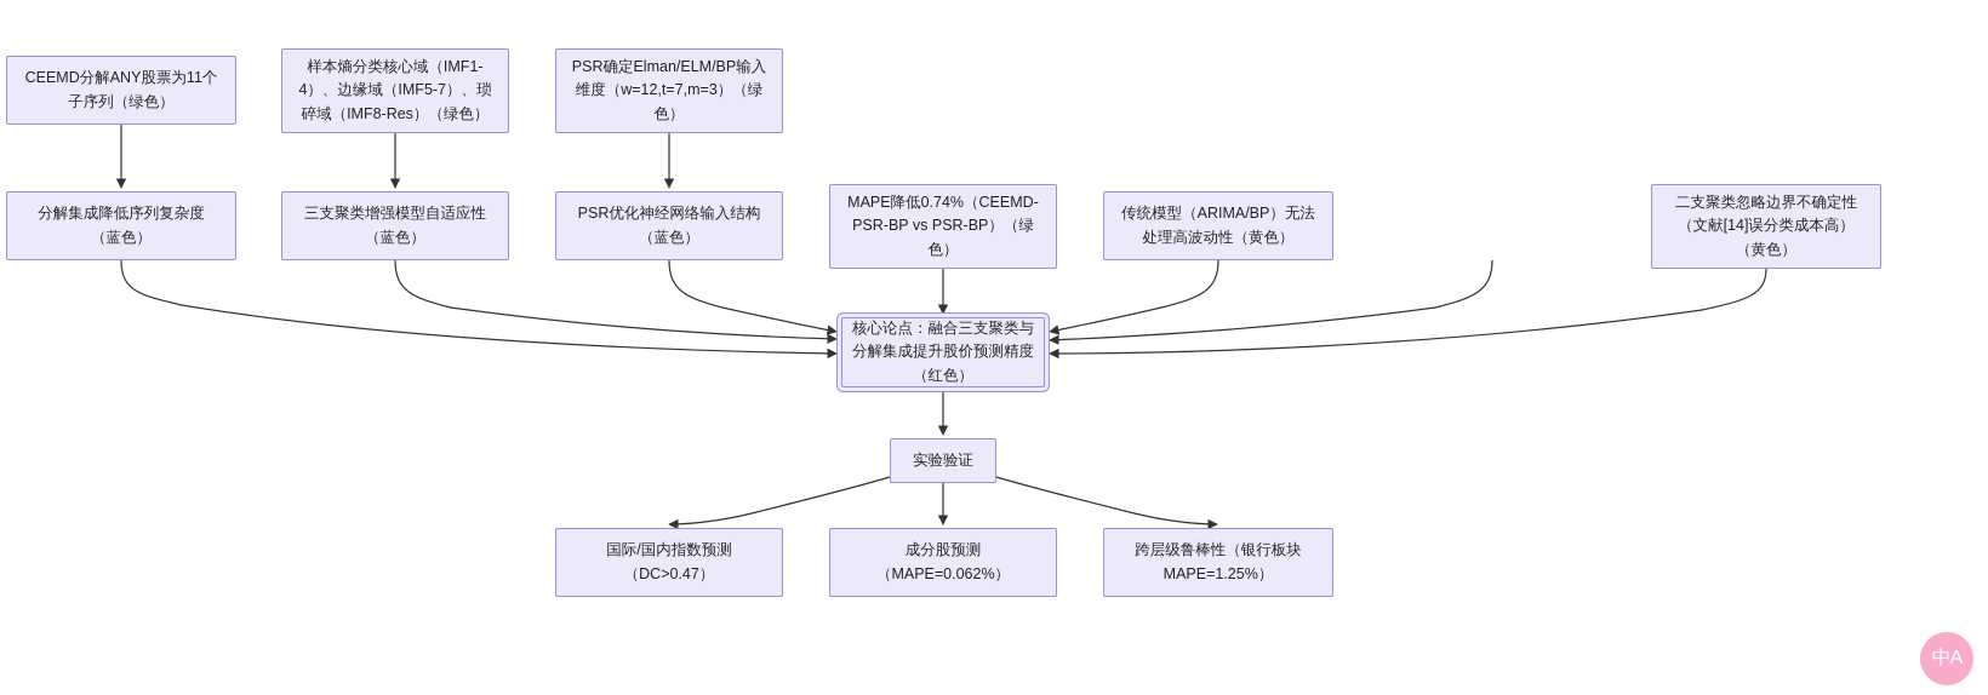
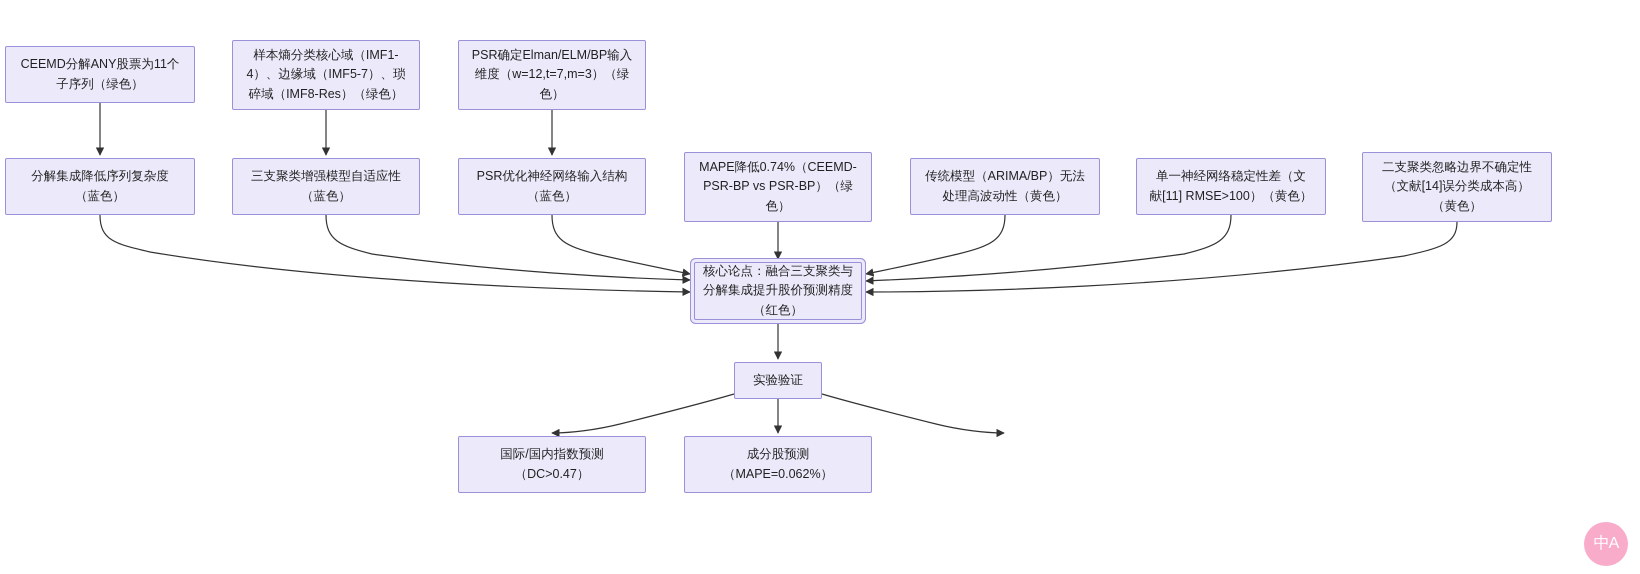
  CEEMD分解ANY股票为11个
  子序列（绿色）
  样本熵分类核心域（IMF1-
  4）、边缘域（IMF5-7）、琐
  碎域（IMF8-Res）（绿色）
  PSR确定Elman/ELM/BP输入
  维度（w=12,t=7,m=3）（绿
  色）
  分解集成降低序列复杂度
  （蓝色）
  三支聚类增强模型自适应性
  （蓝色）
  PSR优化神经网络输入结构
  （蓝色）
  MAPE降低0.74%（CEEMD-
  PSR-BP vs PSR-BP）（绿
  色）
  传统模型（ARIMA/BP）无法
  处理高波动性（黄色）
+ 单一神经网络稳定性差（文
+ 献[11] RMSE>100）（黄色）
  二支聚类忽略边界不确定性
  （文献[14]误分类成本高）
  （黄色）
  核心论点：融合三支聚类与
  分解集成提升股价预测精度
  （红色）
  实验验证
  国际/国内指数预测
  （DC>0.47）
  成分股预测
  （MAPE=0.062%）
- 跨层级鲁棒性（银行板块
- MAPE=1.25%）
  中A
